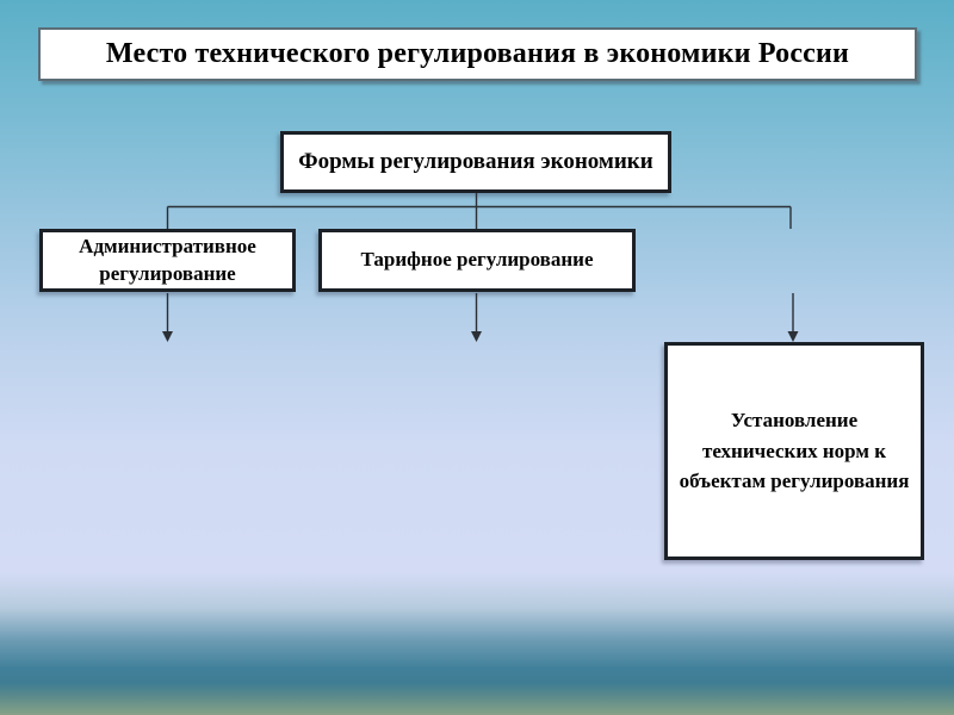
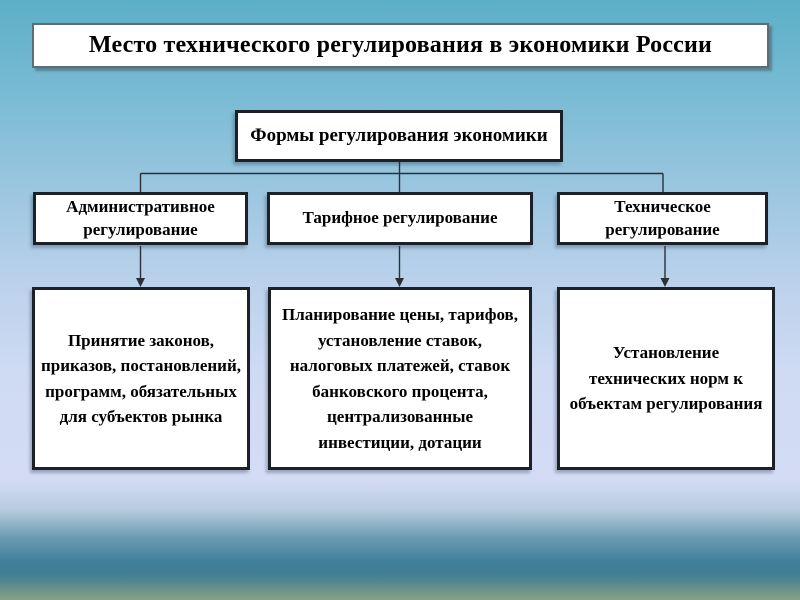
  Место технического регулирования в экономики России
  Формы регулирования экономики
  Административное регулирование
  Тарифное регулирование
+ Техническое регулирование
+ Принятие законов, приказов, постановлений, программ, обязательных для субъектов рынка
+ Планирование цены, тарифов, установление ставок, налоговых платежей, ставок банковского процента, централизованные инвестиции, дотации
  Установление технических норм к объектам регулирования
